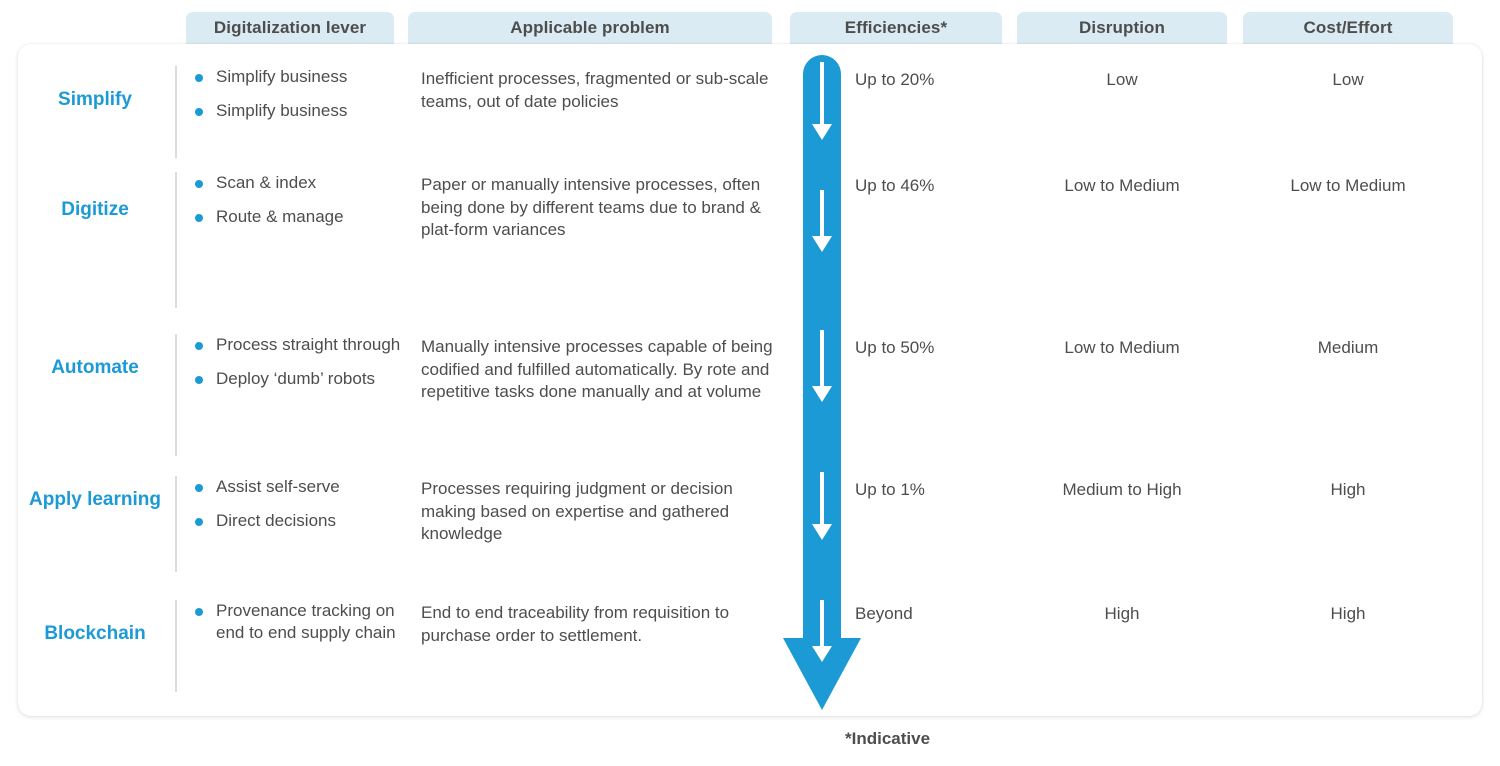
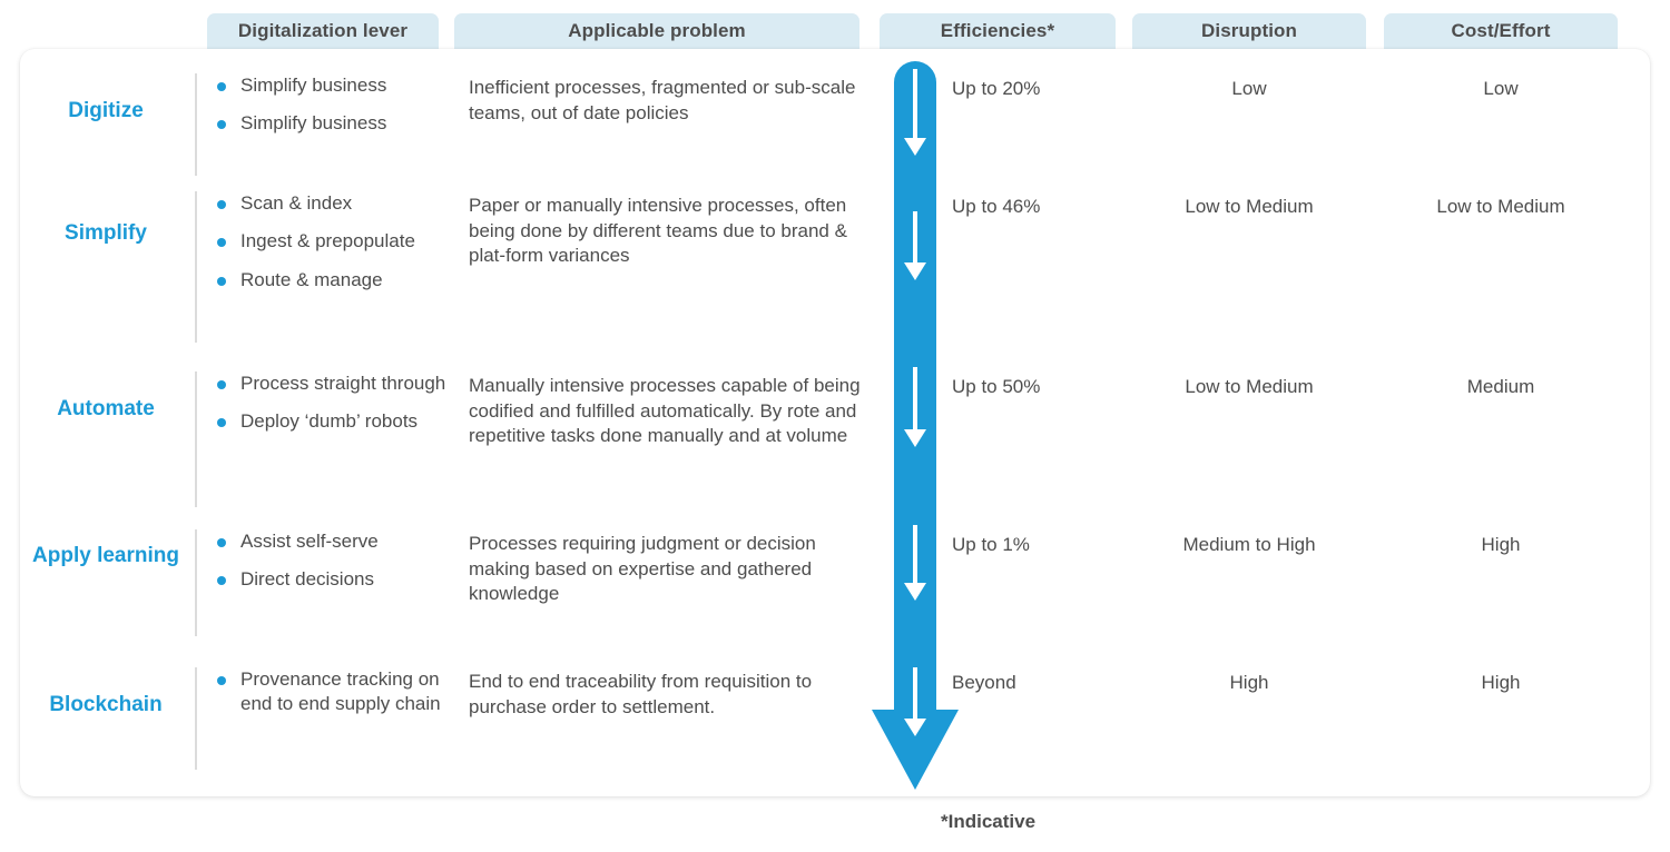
  Digitalization lever
  Applicable problem
  Efficiencies*
  Disruption
  Cost/Effort
- Simplify
+ Digitize
  Simplify business
  Simplify business
  Inefficient processes, fragmented or sub-scale teams, out of date policies
  Up to 20%
  Low
  Low
- Digitize
+ Simplify
  Scan & index
+ Ingest & prepopulate
  Route & manage
  Paper or manually intensive processes, often being done by different teams due to brand & plat-form variances
  Up to 46%
  Low to Medium
  Low to Medium
  Automate
  Process straight through
  Deploy ‘dumb’ robots
  Manually intensive processes capable of being codified and fulfilled automatically. By rote and repetitive tasks done manually and at volume
  Up to 50%
  Low to Medium
  Medium
  Apply learning
  Assist self-serve
  Direct decisions
  Processes requiring judgment or decision making based on expertise and gathered knowledge
  Up to 1%
  Medium to High
  High
  Blockchain
  Provenance tracking on end to end supply chain
  End to end traceability from requisition to purchase order to settlement.
  Beyond
  High
  High
  *Indicative
